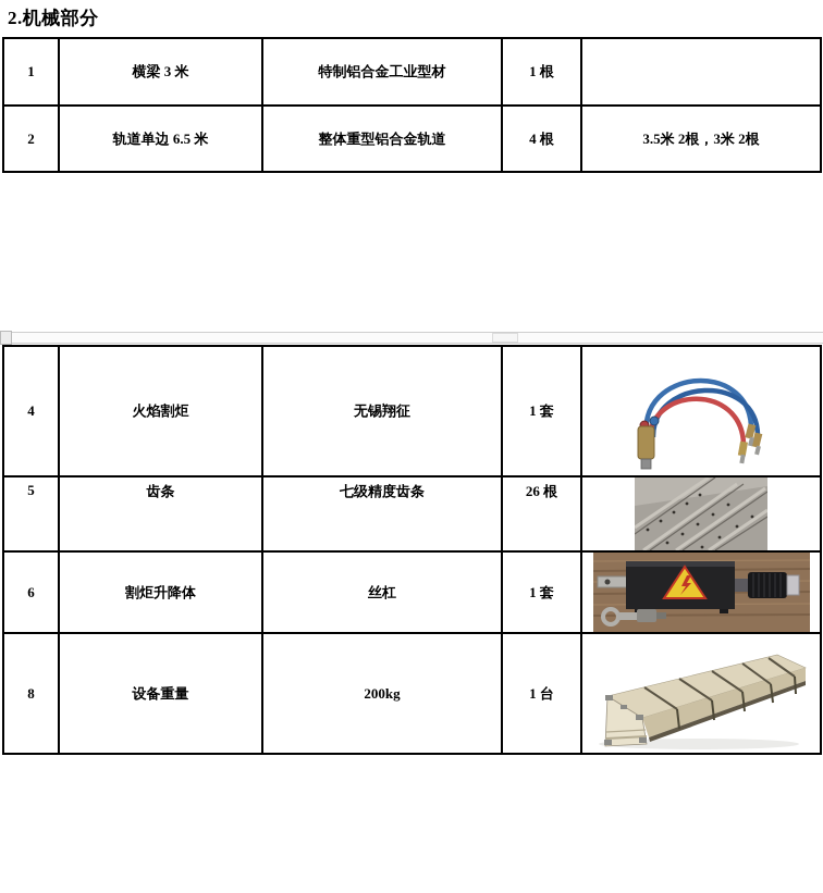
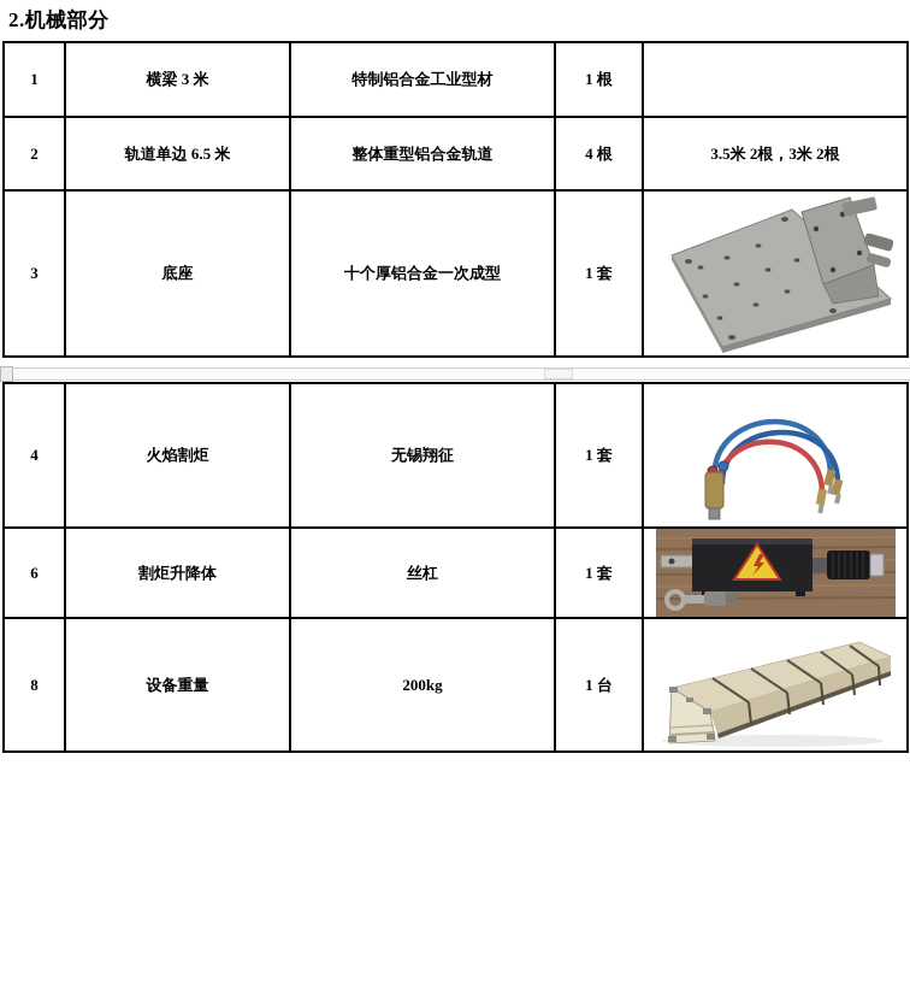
  2.机械部分
  1	横梁 3 米	特制铝合金工业型材	1 根
  2	轨道单边 6.5 米	整体重型铝合金轨道	4 根	3.5米 2根，3米 2根
+ 3	底座	十个厚铝合金一次成型	1 套
  4	火焰割炬	无锡翔征	1 套
- 5	齿条	七级精度齿条	26 根
  6	割炬升降体	丝杠	1 套
  8	设备重量	200kg	1 台
